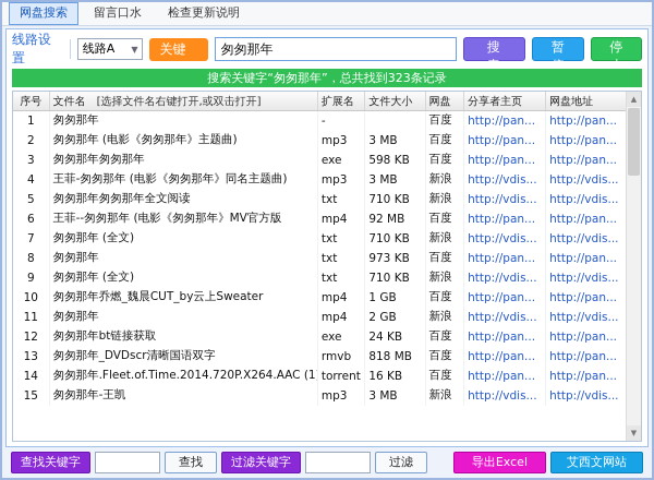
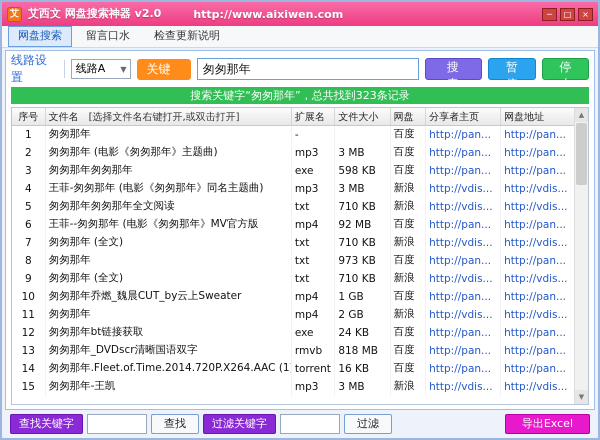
+ 艾
+ 艾西文 网盘搜索神器 v2.0
+ http://www.aixiwen.com
+ ─
+ □
+ ×
  网盘搜索
  留言口水
  检查更新说明
  线路设置
  线路A
  ▼
  匆匆那年
  搜 索
  暂停
  停止
  搜索关键字“匆匆那年”，总共找到323条记录
  序号
  文件名
  [选择文件名右键打开,或双击打开]
  扩展名
  文件大小
  网盘
  分享者主页
  网盘地址
  1
  匆匆那年
  -
  百度
  http://pan...
  http://pan...
  2
  匆匆那年 (电影《匆匆那年》主题曲)
  mp3
  3 MB
  百度
  http://pan...
  http://pan...
  3
  匆匆那年匆匆那年
  exe
  598 KB
  百度
  http://pan...
  http://pan...
  4
  王菲-匆匆那年 (电影《匆匆那年》同名主题曲)
  mp3
  3 MB
  新浪
  http://vdis...
  http://vdis...
  5
  匆匆那年匆匆那年全文阅读
  txt
  710 KB
  新浪
  http://vdis...
  http://vdis...
  6
  王菲--匆匆那年 (电影《匆匆那年》MV官方版
  mp4
  92 MB
  百度
  http://pan...
  http://pan...
  7
  匆匆那年 (全文)
  txt
  710 KB
  新浪
  http://vdis...
  http://vdis...
  8
  匆匆那年
  txt
  973 KB
  百度
  http://pan...
  http://pan...
  9
  匆匆那年 (全文)
  txt
  710 KB
  新浪
  http://vdis...
  http://vdis...
  10
  匆匆那年乔燃_魏晨CUT_by云上Sweater
  mp4
  1 GB
  百度
  http://pan...
  http://pan...
  11
  匆匆那年
  mp4
  2 GB
  新浪
  http://vdis...
  http://vdis...
  12
  匆匆那年bt链接获取
  exe
  24 KB
  百度
  http://pan...
  http://pan...
  13
  匆匆那年_DVDscr清晰国语双字
  rmvb
  818 MB
  百度
  http://pan...
  http://pan...
  14
  匆匆那年.Fleet.of.Time.2014.720P.X264.AAC (1)
  torrent
  16 KB
  百度
  http://pan...
  http://pan...
  15
  匆匆那年-王凯
  mp3
  3 MB
  新浪
  http://vdis...
  http://vdis...
  ▲
  ▼
  查找关键字
  查找
  过滤关键字
  过滤
  导出Excel
- 艾西文网站
